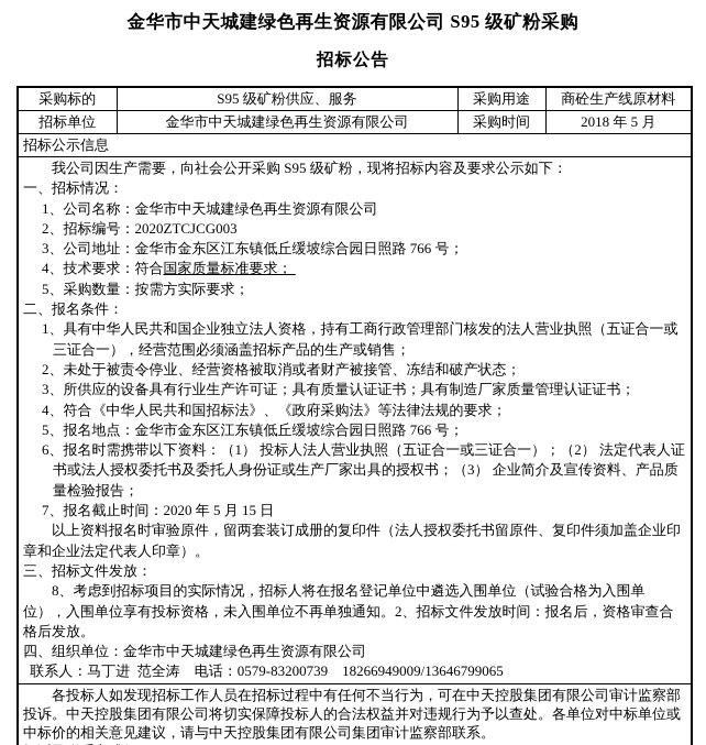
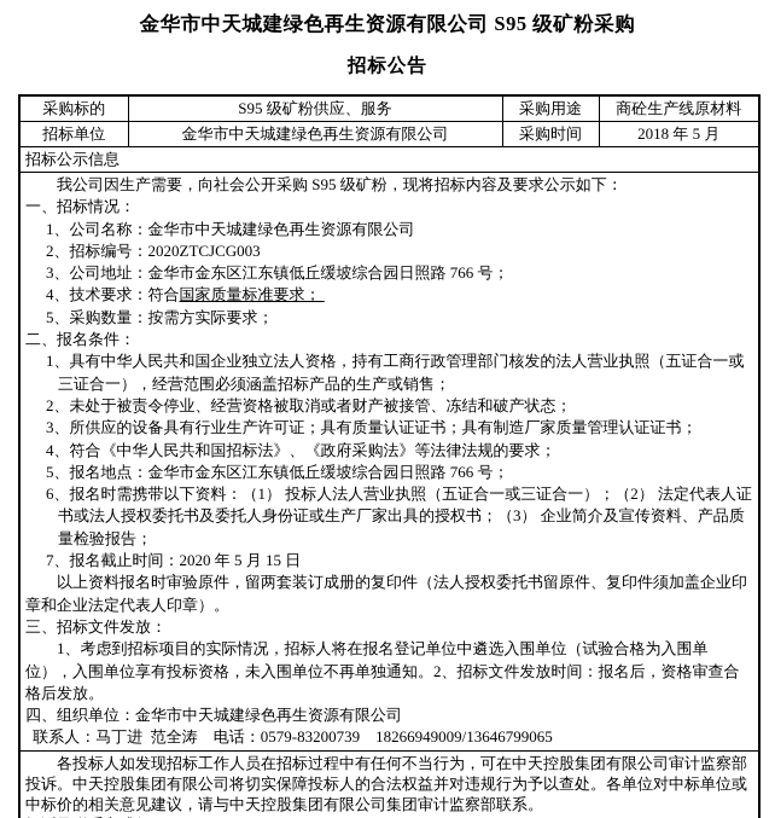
  金华市中天城建绿色再生资源有限公司 S95 级矿粉采购
  招标公告
  采购标的	S95 级矿粉供应、服务	采购用途	商砼生产线原材料
  招标单位	金华市中天城建绿色再生资源有限公司	采购时间	2018 年 5 月
  招标公示信息
- 我公司因生产需要，向社会公开采购 S95 级矿粉，现将招标内容及要求公示如下：一、招标情况：1、公司名称：金华市中天城建绿色再生资源有限公司2、招标编号：2020ZTCJCG0033、公司地址：金华市金东区江东镇低丘缓坡综合园日照路 766 号；4、技术要求：符合国家质量标准要求； 5、采购数量：按需方实际要求；二、报名条件：1、具有中华人民共和国企业独立法人资格，持有工商行政管理部门核发的法人营业执照（五证合一或三证合一），经营范围必须涵盖招标产品的生产或销售；2、未处于被责令停业、经营资格被取消或者财产被接管、冻结和破产状态；3、所供应的设备具有行业生产许可证；具有质量认证证书；具有制造厂家质量管理认证证书；4、符合《中华人民共和国招标法》、《政府采购法》等法律法规的要求；5、报名地点：金华市金东区江东镇低丘缓坡综合园日照路 766 号；6、报名时需携带以下资料：（1） 投标人法人营业执照（五证合一或三证合一）；（2） 法定代表人证书或法人授权委托书及委托人身份证或生产厂家出具的授权书；（3） 企业简介及宣传资料、产品质量检验报告；7、报名截止时间：2020 年 5 月 15 日以上资料报名时审验原件，留两套装订成册的复印件（法人授权委托书留原件、复印件须加盖企业印章和企业法定代表人印章）。三、招标文件发放：8、考虑到招标项目的实际情况，招标人将在报名登记单位中遴选入围单位（试验合格为入围单位），入围单位享有投标资格，未入围单位不再单独通知。2、招标文件发放时间：报名后，资格审查合格后发放。四、组织单位：金华市中天城建绿色再生资源有限公司 联系人：马丁进 范全涛 电话：0579-83200739 18266949009/13646799065
+ 我公司因生产需要，向社会公开采购 S95 级矿粉，现将招标内容及要求公示如下：一、招标情况：1、公司名称：金华市中天城建绿色再生资源有限公司2、招标编号：2020ZTCJCG0033、公司地址：金华市金东区江东镇低丘缓坡综合园日照路 766 号；4、技术要求：符合国家质量标准要求； 5、采购数量：按需方实际要求；二、报名条件：1、具有中华人民共和国企业独立法人资格，持有工商行政管理部门核发的法人营业执照（五证合一或三证合一），经营范围必须涵盖招标产品的生产或销售；2、未处于被责令停业、经营资格被取消或者财产被接管、冻结和破产状态；3、所供应的设备具有行业生产许可证；具有质量认证证书；具有制造厂家质量管理认证证书；4、符合《中华人民共和国招标法》、《政府采购法》等法律法规的要求；5、报名地点：金华市金东区江东镇低丘缓坡综合园日照路 766 号；6、报名时需携带以下资料：（1） 投标人法人营业执照（五证合一或三证合一）；（2） 法定代表人证书或法人授权委托书及委托人身份证或生产厂家出具的授权书；（3） 企业简介及宣传资料、产品质量检验报告；7、报名截止时间：2020 年 5 月 15 日以上资料报名时审验原件，留两套装订成册的复印件（法人授权委托书留原件、复印件须加盖企业印章和企业法定代表人印章）。三、招标文件发放：1、考虑到招标项目的实际情况，招标人将在报名登记单位中遴选入围单位（试验合格为入围单位），入围单位享有投标资格，未入围单位不再单独通知。2、招标文件发放时间：报名后，资格审查合格后发放。四、组织单位：金华市中天城建绿色再生资源有限公司 联系人：马丁进 范全涛 电话：0579-83200739 18266949009/13646799065
  各投标人如发现招标工作人员在招标过程中有任何不当行为，可在中天控股集团有限公司审计监察部投诉。中天控股集团有限公司将切实保障投标人的合法权益并对违规行为予以查处。各单位对中标单位或中标价的相关意见建议，请与中天控股集团有限公司集团审计监察部联系。
